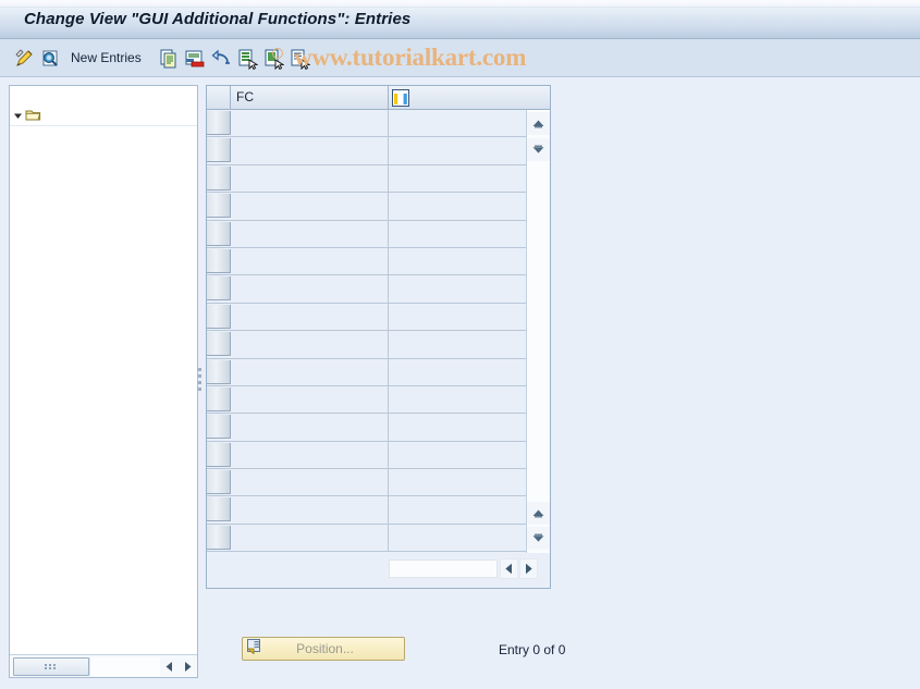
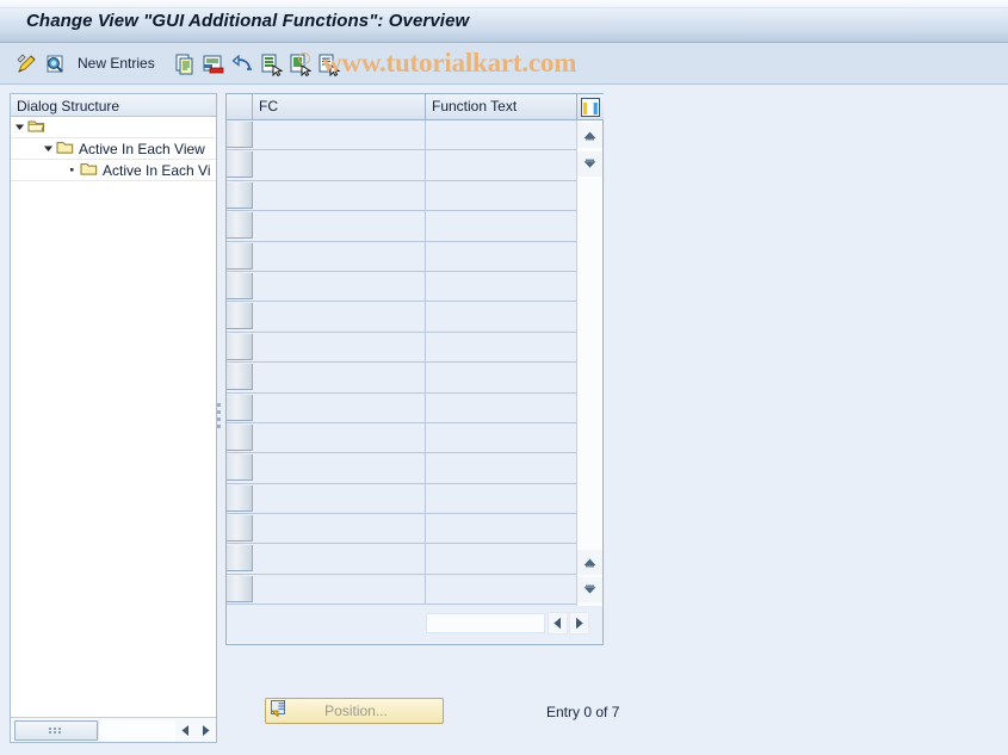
- Change View "GUI Additional Functions": Entries
+ Change View "GUI Additional Functions": Overview
  New Entries
  www.tutorialkart.com
+ Dialog Structure
+ Active In Each View
+ Active In Each Vi
  FC
+ Function Text
  Position...
- Entry 0 of 0
+ Entry 0 of 7
